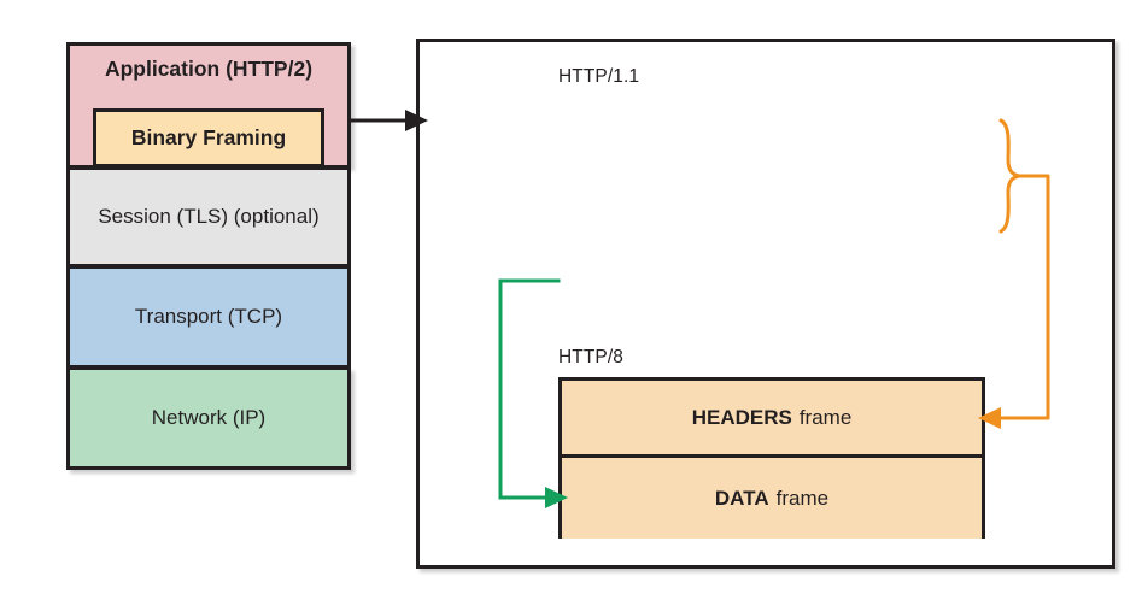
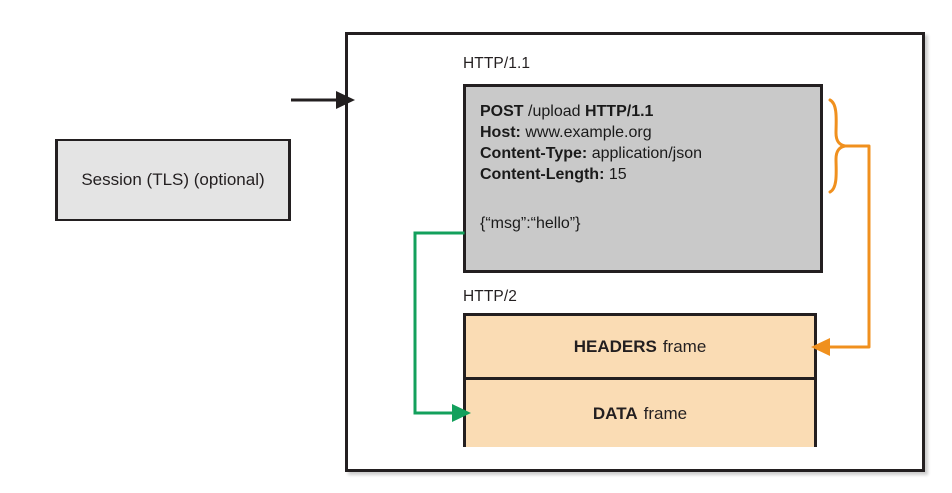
- Application (HTTP/2)
- Binary Framing
  Session (TLS) (optional)
- Transport (TCP)
- Network (IP)
  HTTP/1.1
+ POST /upload HTTP/1.1
+ Host: www.example.org
+ Content-Type: application/json
+ Content-Length: 15
+ {“msg”:“hello”}
- HTTP/8
+ HTTP/2
  HEADERS
  frame
  DATA
  frame
